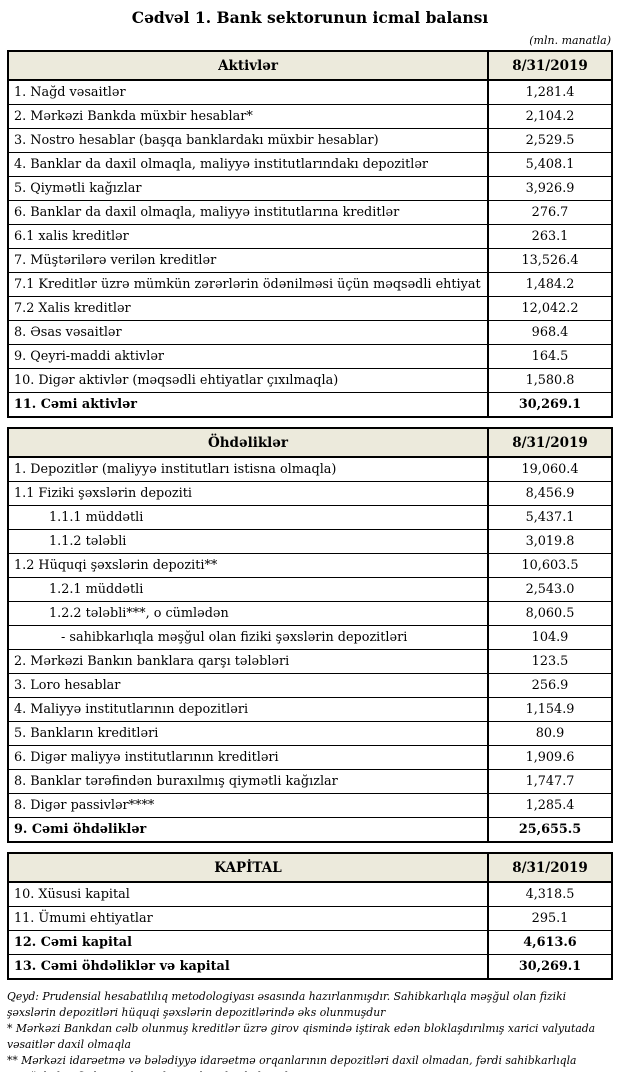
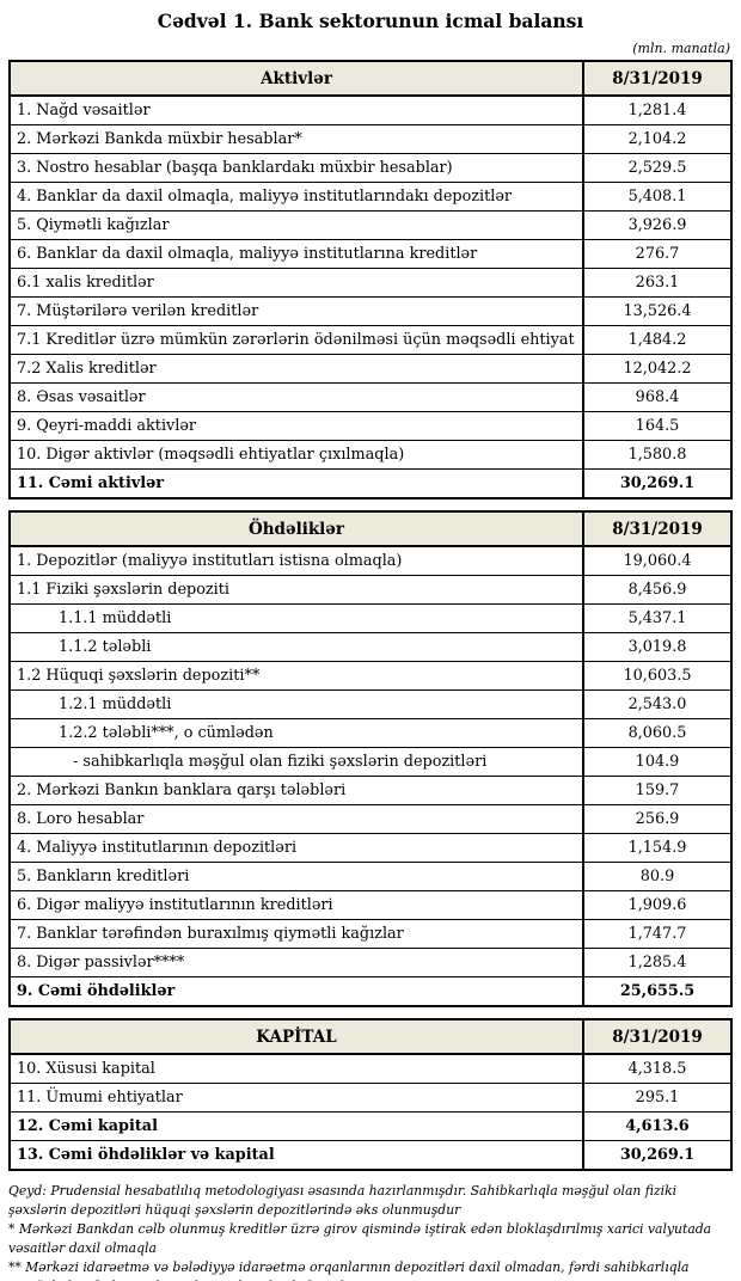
  Cədvəl 1. Bank sektorunun icmal balansı
  (mln. manatla)
  Aktivlər	8/31/2019
  1. Nağd vəsaitlər	1,281.4
  2. Mərkəzi Bankda müxbir hesablar*	2,104.2
  3. Nostro hesablar (başqa banklardakı müxbir hesablar)	2,529.5
  4. Banklar da daxil olmaqla, maliyyə institutlarındakı depozitlər	5,408.1
  5. Qiymətli kağızlar	3,926.9
  6. Banklar da daxil olmaqla, maliyyə institutlarına kreditlər	276.7
  6.1 xalis kreditlər	263.1
  7. Müştərilərə verilən kreditlər	13,526.4
  7.1 Kreditlər üzrə mümkün zərərlərin ödənilməsi üçün məqsədli ehtiyat	1,484.2
  7.2 Xalis kreditlər	12,042.2
  8. Əsas vəsaitlər	968.4
  9. Qeyri-maddi aktivlər	164.5
  10. Digər aktivlər (məqsədli ehtiyatlar çıxılmaqla)	1,580.8
  11. Cəmi aktivlər	30,269.1
  Öhdəliklər	8/31/2019
  1. Depozitlər (maliyyə institutları istisna olmaqla)	19,060.4
  1.1 Fiziki şəxslərin depoziti	8,456.9
  1.1.1 müddətli	5,437.1
  1.1.2 tələbli	3,019.8
  1.2 Hüquqi şəxslərin depoziti**	10,603.5
  1.2.1 müddətli	2,543.0
  1.2.2 tələbli***, o cümlədən	8,060.5
  - sahibkarlıqla məşğul olan fiziki şəxslərin depozitləri	104.9
- 2. Mərkəzi Bankın banklara qarşı tələbləri	123.5
+ 2. Mərkəzi Bankın banklara qarşı tələbləri	159.7
- 3. Loro hesablar	256.9
+ 8. Loro hesablar	256.9
  4. Maliyyə institutlarının depozitləri	1,154.9
  5. Bankların kreditləri	80.9
  6. Digər maliyyə institutlarının kreditləri	1,909.6
- 8. Banklar tərəfindən buraxılmış qiymətli kağızlar	1,747.7
+ 7. Banklar tərəfindən buraxılmış qiymətli kağızlar	1,747.7
  8. Digər passivlər****	1,285.4
  9. Cəmi öhdəliklər	25,655.5
  KAPİTAL	8/31/2019
  10. Xüsusi kapital	4,318.5
  11. Ümumi ehtiyatlar	295.1
  12. Cəmi kapital	4,613.6
  13. Cəmi öhdəliklər və kapital	30,269.1
  Qeyd: Prudensial hesabatlılıq metodologiyası əsasında hazırlanmışdır. Sahibkarlıqla məşğul olan fiziki şəxslərin depozitləri hüquqi şəxslərin depozitlərində əks olunmuşdur
  * Mərkəzi Bankdan cəlb olunmuş kreditlər üzrə girov qismində iştirak edən bloklaşdırılmış xarici valyutada vəsaitlər daxil olmaqla
